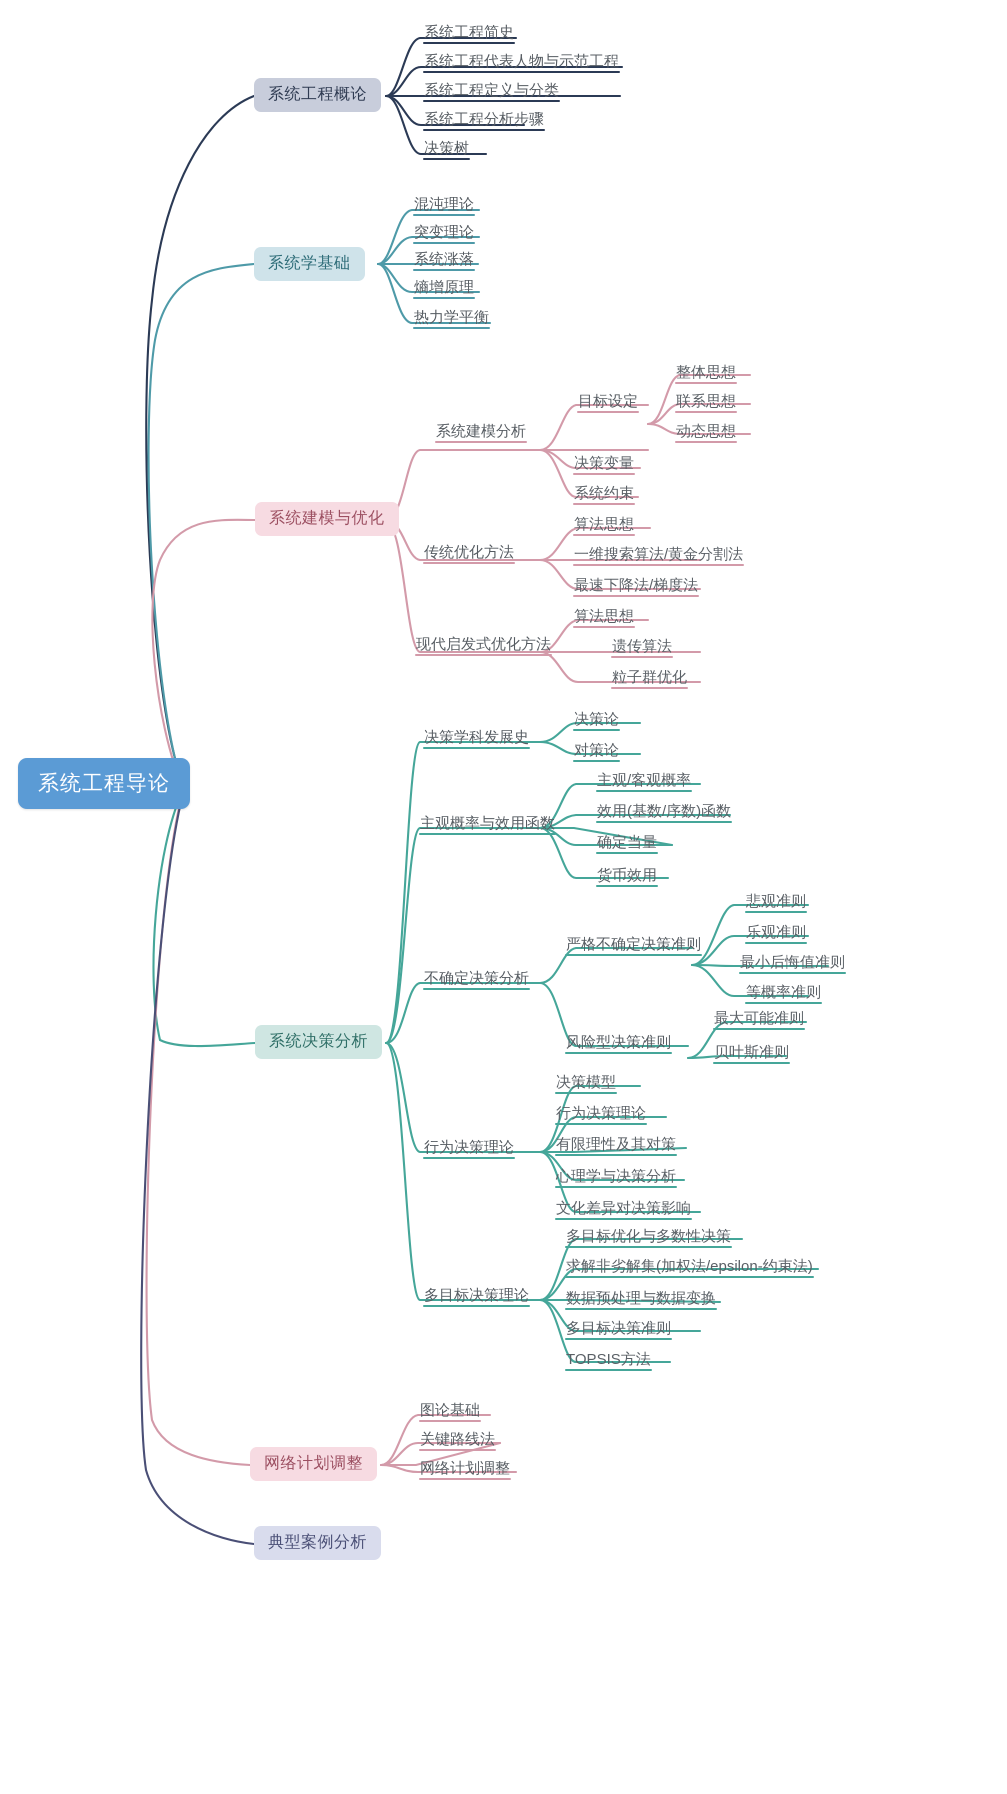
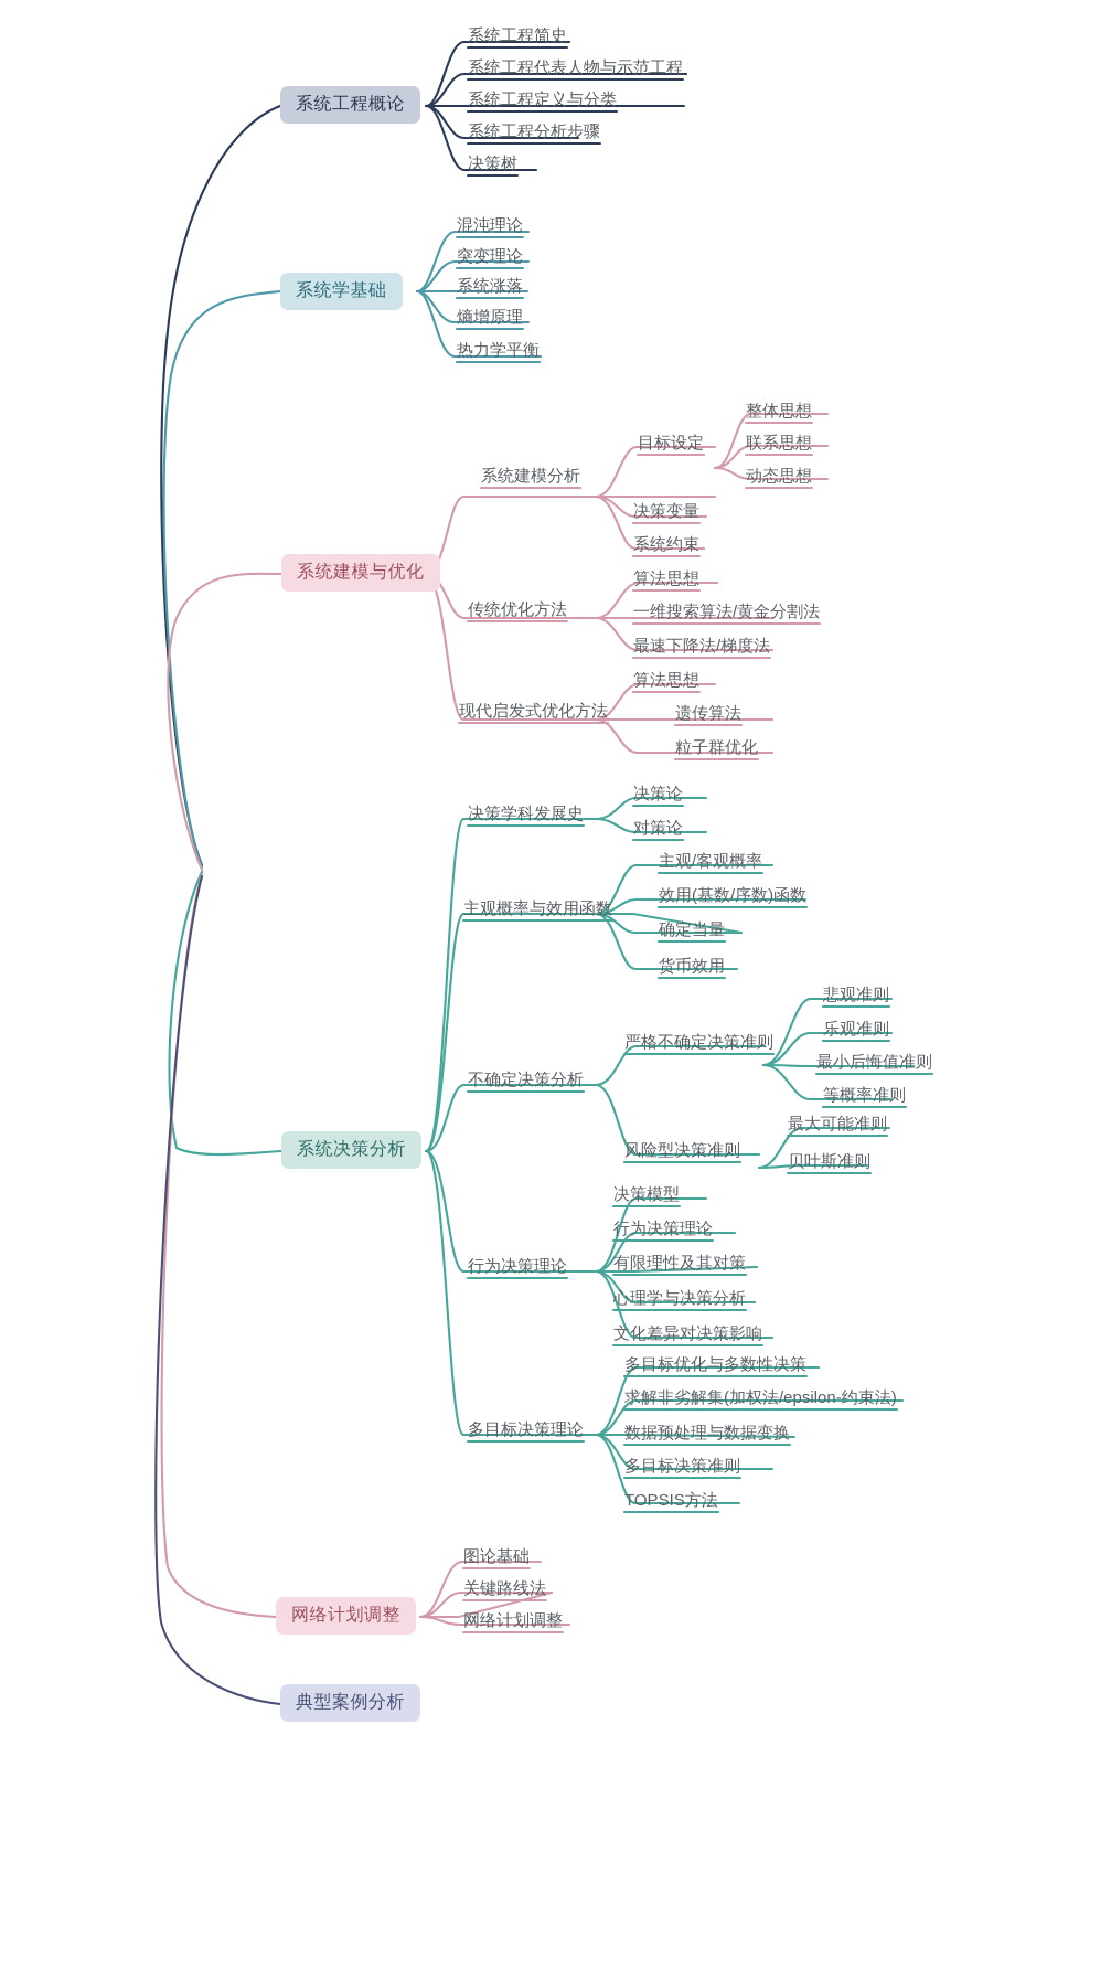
- 系统工程导论
  系统工程概论
  系统工程简史
  系统工程代表人物与示范工程
  系统工程定义与分类
  系统工程分析步骤
  决策树
  系统学基础
  混沌理论
  突变理论
  系统涨落
  熵增原理
  热力学平衡
  系统建模与优化
  系统建模分析
  目标设定
  整体思想
  联系思想
  动态思想
  决策变量
  系统约束
  传统优化方法
  算法思想
  一维搜索算法/黄金分割法
  最速下降法/梯度法
  现代启发式优化方法
  算法思想
  遗传算法
  粒子群优化
  系统决策分析
  决策学科发展史
  决策论
  对策论
  主观概率与效用函数
  主观/客观概率
  效用(基数/序数)函数
  确定当量
  货币效用
  不确定决策分析
  严格不确定决策准则
  悲观准则
  乐观准则
  最小后悔值准则
  等概率准则
  风险型决策准则
  最大可能准则
  贝叶斯准则
  行为决策理论
  决策模型
  行为决策理论
  有限理性及其对策
  心理学与决策分析
  文化差异对决策影响
  多目标决策理论
  多目标优化与多数性决策
  求解非劣解集(加权法/epsilon-约束法)
  数据预处理与数据变换
  多目标决策准则
  TOPSIS方法
  网络计划调整
  图论基础
  关键路线法
  网络计划调整
  典型案例分析
